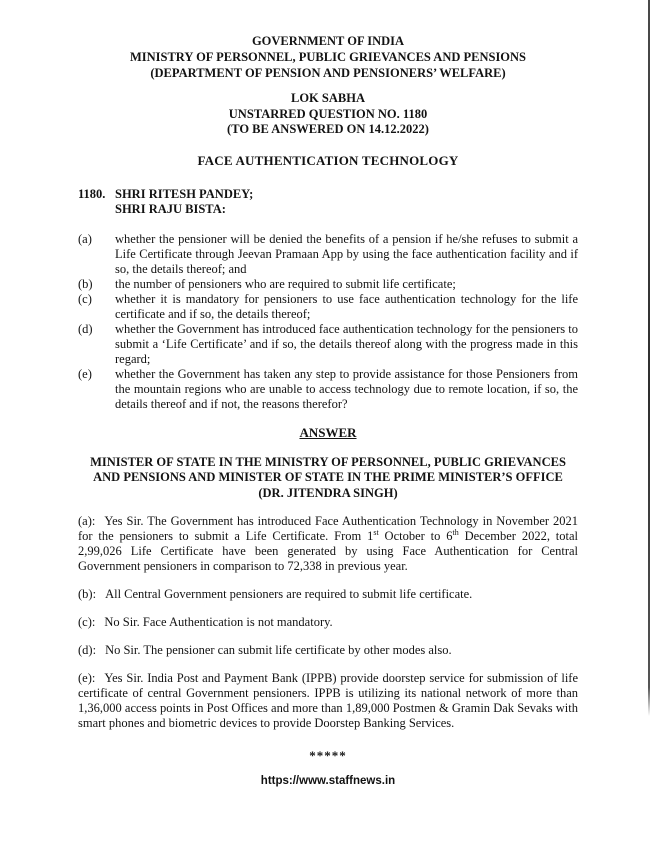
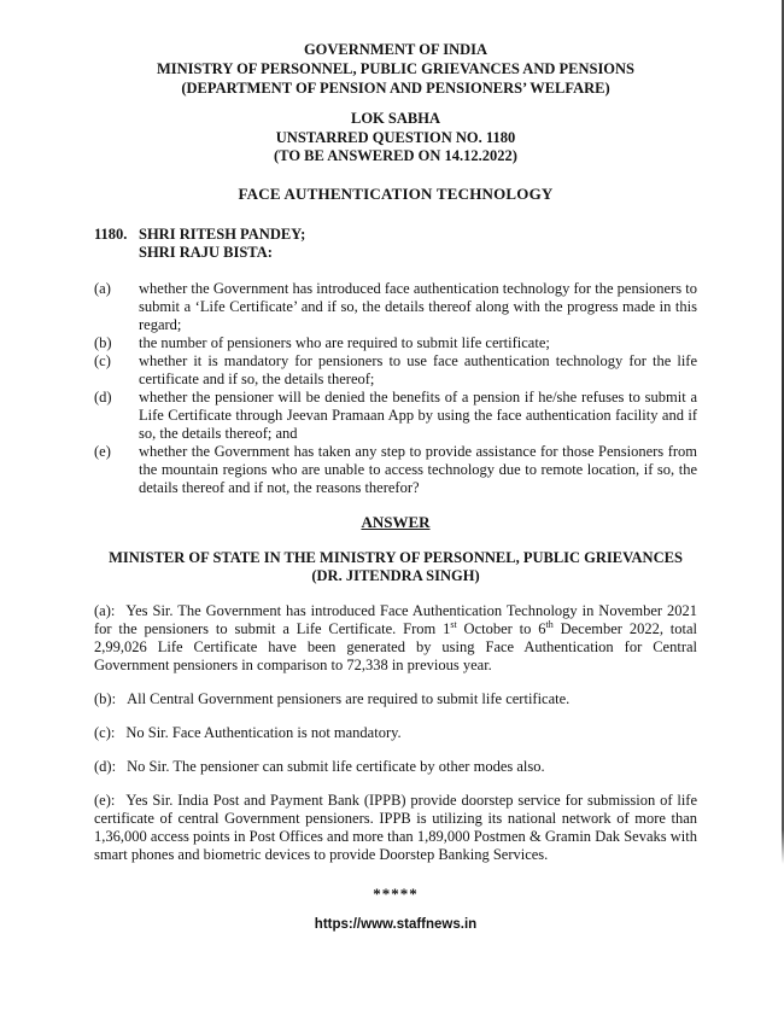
  GOVERNMENT OF INDIA
  MINISTRY OF PERSONNEL, PUBLIC GRIEVANCES AND PENSIONS
  (DEPARTMENT OF PENSION AND PENSIONERS’ WELFARE)
  LOK SABHA
  UNSTARRED QUESTION NO. 1180
  (TO BE ANSWERED ON 14.12.2022)
  FACE AUTHENTICATION TECHNOLOGY
  1180.
  SHRI RITESH PANDEY;
  SHRI RAJU BISTA:
  (a)
- whether the pensioner will be denied the benefits of a pension if he/she refuses to submit a Life Certificate through Jeevan Pramaan App by using the face authentication facility and if so, the details thereof; and
+ whether the Government has introduced face authentication technology for the pensioners to submit a ‘Life Certificate’ and if so, the details thereof along with the progress made in this regard;
  (b)
  the number of pensioners who are required to submit life certificate;
  (c)
  whether it is mandatory for pensioners to use face authentication technology for the life certificate and if so, the details thereof;
  (d)
- whether the Government has introduced face authentication technology for the pensioners to submit a ‘Life Certificate’ and if so, the details thereof along with the progress made in this regard;
+ whether the pensioner will be denied the benefits of a pension if he/she refuses to submit a Life Certificate through Jeevan Pramaan App by using the face authentication facility and if so, the details thereof; and
  (e)
  whether the Government has taken any step to provide assistance for those Pensioners from the mountain regions who are unable to access technology due to remote location, if so, the details thereof and if not, the reasons therefor?
  ANSWER
  MINISTER OF STATE IN THE MINISTRY OF PERSONNEL, PUBLIC GRIEVANCES
- AND PENSIONS AND MINISTER OF STATE IN THE PRIME MINISTER’S OFFICE
  (DR. JITENDRA SINGH)
  (a): Yes Sir. The Government has introduced Face Authentication Technology in November 2021 for the pensioners to submit a Life Certificate. From 1st October to 6th December 2022, total 2,99,026 Life Certificate have been generated by using Face Authentication for Central Government pensioners in comparison to 72,338 in previous year.
  (b): All Central Government pensioners are required to submit life certificate.
  (c): No Sir. Face Authentication is not mandatory.
  (d): No Sir. The pensioner can submit life certificate by other modes also.
  (e): Yes Sir. India Post and Payment Bank (IPPB) provide doorstep service for submission of life certificate of central Government pensioners. IPPB is utilizing its national network of more than 1,36,000 access points in Post Offices and more than 1,89,000 Postmen & Gramin Dak Sevaks with smart phones and biometric devices to provide Doorstep Banking Services.
  *****
  https://www.staffnews.in
